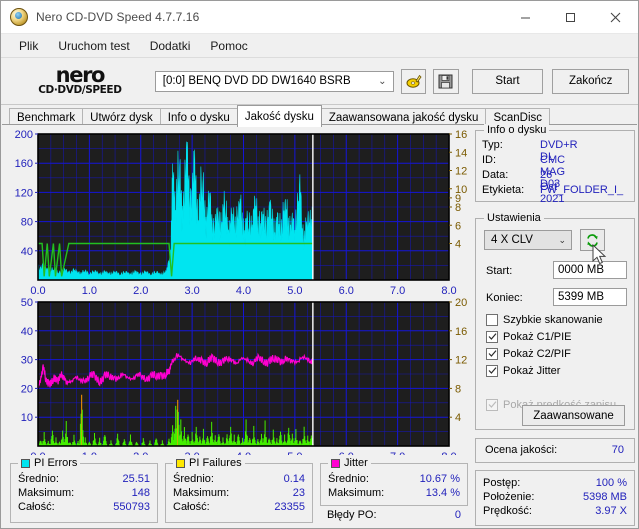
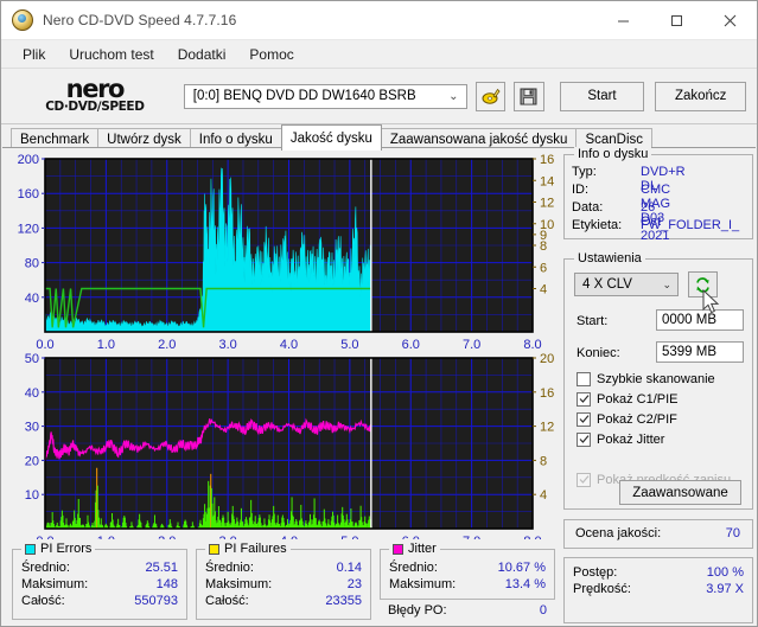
  Nero CD-DVD Speed 4.7.7.16
  Plik
  Uruchom test
  Dodatki
  Pomoc
  nero
  CD·DVD∕SPEED
  [0:0] BENQ DVD DD DW1640 BSRB
  ⌄
  Start
  Zakończ
  Benchmark
  Utwórz dysk
  Info o dysku
  Jakość dysku
  Zaawansowana jakość dysku
  ScanDisc
  40
  80
  120
  160
  200
  9
  4
  6
  8
  10
  12
  14
  16
  0.0
  1.0
  2.0
  3.0
  4.0
  5.0
  6.0
  7.0
  8.0
  10
  20
  30
  40
  50
  4
  8
  12
  16
  20
  Info o dysku
  Typ:
  DVD+R DL
  ID:
  CMC MAG D03
  Data:
  26 Oct 2021
  Etykieta:
  FW_FOLDER_I_
  Ustawienia
  4 X CLV
  ⌄
  Start:
  0000 MB
  Koniec:
  5399 MB
  Szybkie skanowanie
  Pokaż C1/PIE
  Pokaż C2/PIF
  Pokaż Jitter
  Zaawansowane
  Ocena jakości:
  70
  Postęp:
  100 %
- Położenie:
- 5398 MB
  Prędkość:
  3.97 X
  PI Errors
  Średnio:
  25.51
  Maksimum:
  148
  Całość:
  550793
  PI Failures
  Średnio:
  0.14
  Maksimum:
  23
  Całość:
  23355
  Jitter
  Średnio:
  10.67 %
  Maksimum:
  13.4 %
  Błędy PO:
  0
